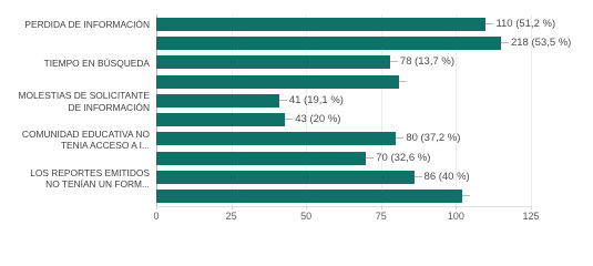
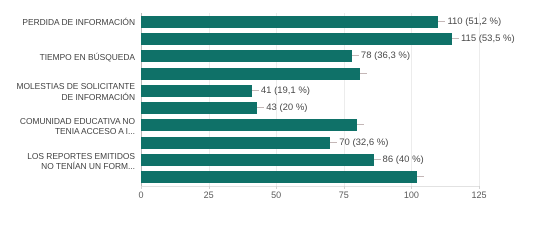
  PERDIDA DE INFORMACIÓN
  TIEMPO EN BÚSQUEDA
  MOLESTIAS DE SOLICITANTE
  DE INFORMACIÓN
  COMUNIDAD EDUCATIVA NO
  TENIA ACCESO A I...
  LOS REPORTES EMITIDOS
  NO TENÍAN UN FORM...
  110 (51,2 %)
- 218 (53,5 %)
+ 115 (53,5 %)
- 78 (13,7 %)
+ 78 (36,3 %)
  41 (19,1 %)
  43 (20 %)
- 80 (37,2 %)
  70 (32,6 %)
  86 (40 %)
  0
  25
  50
  75
  100
  125
